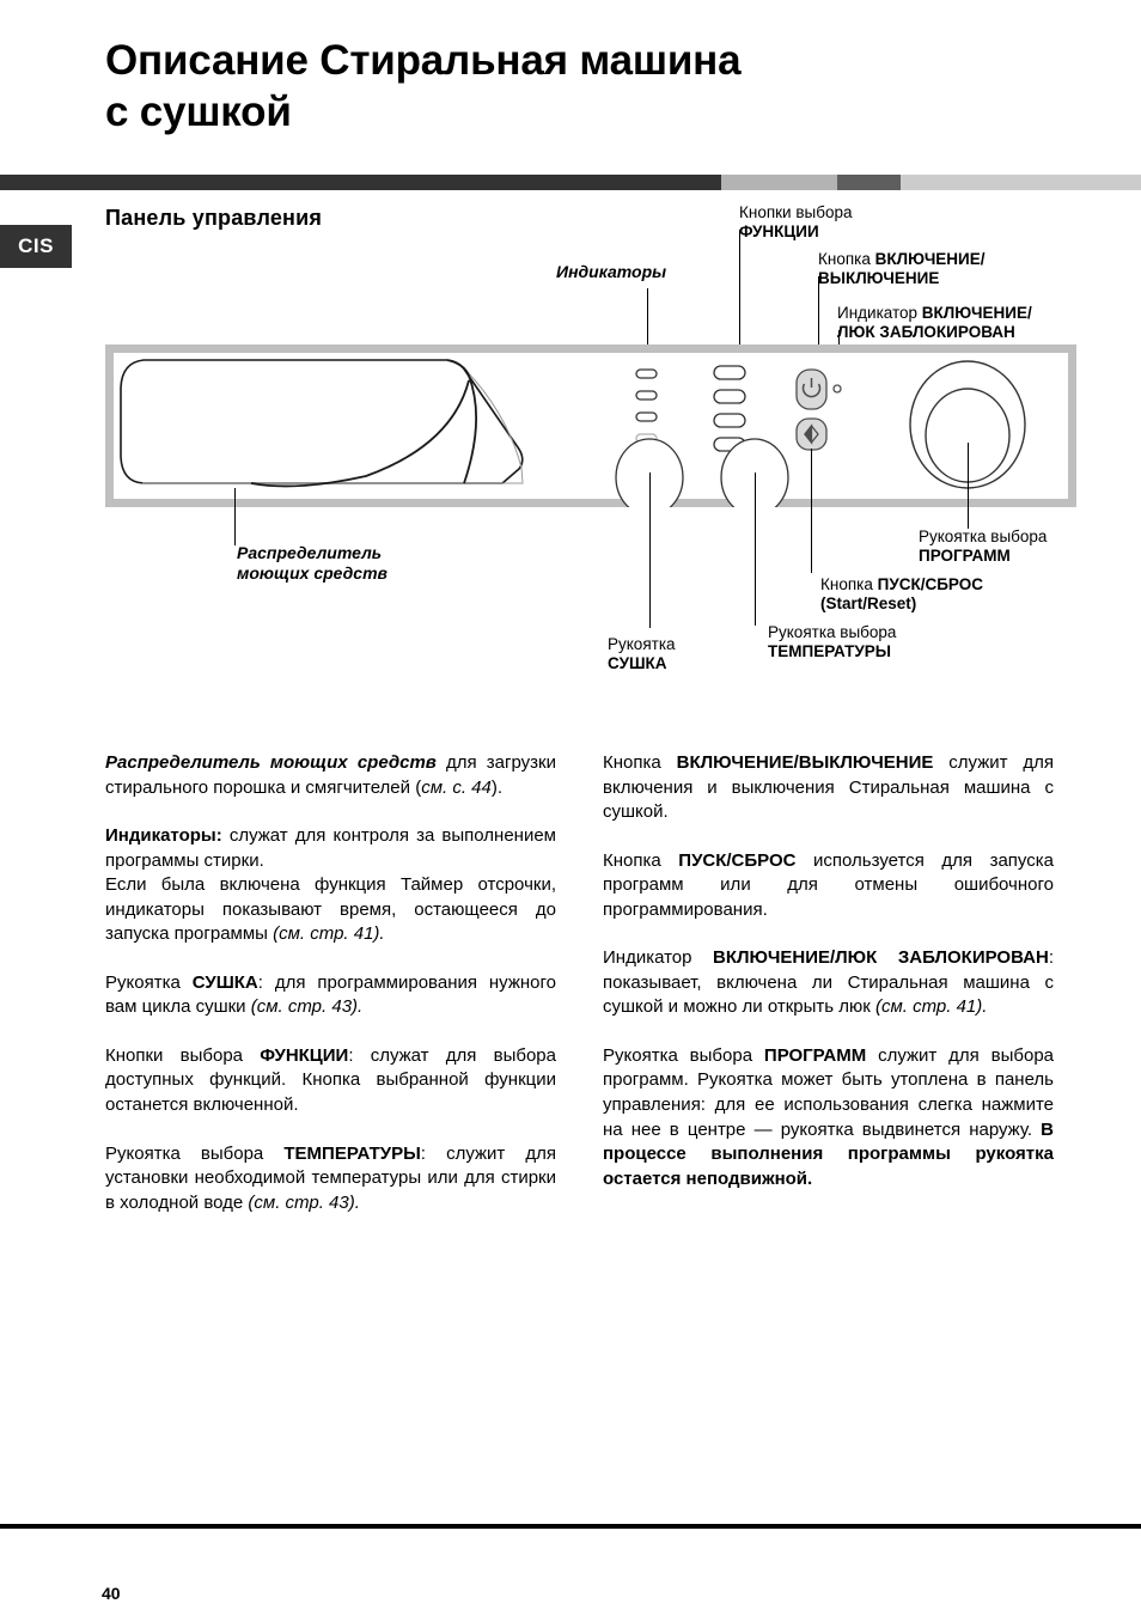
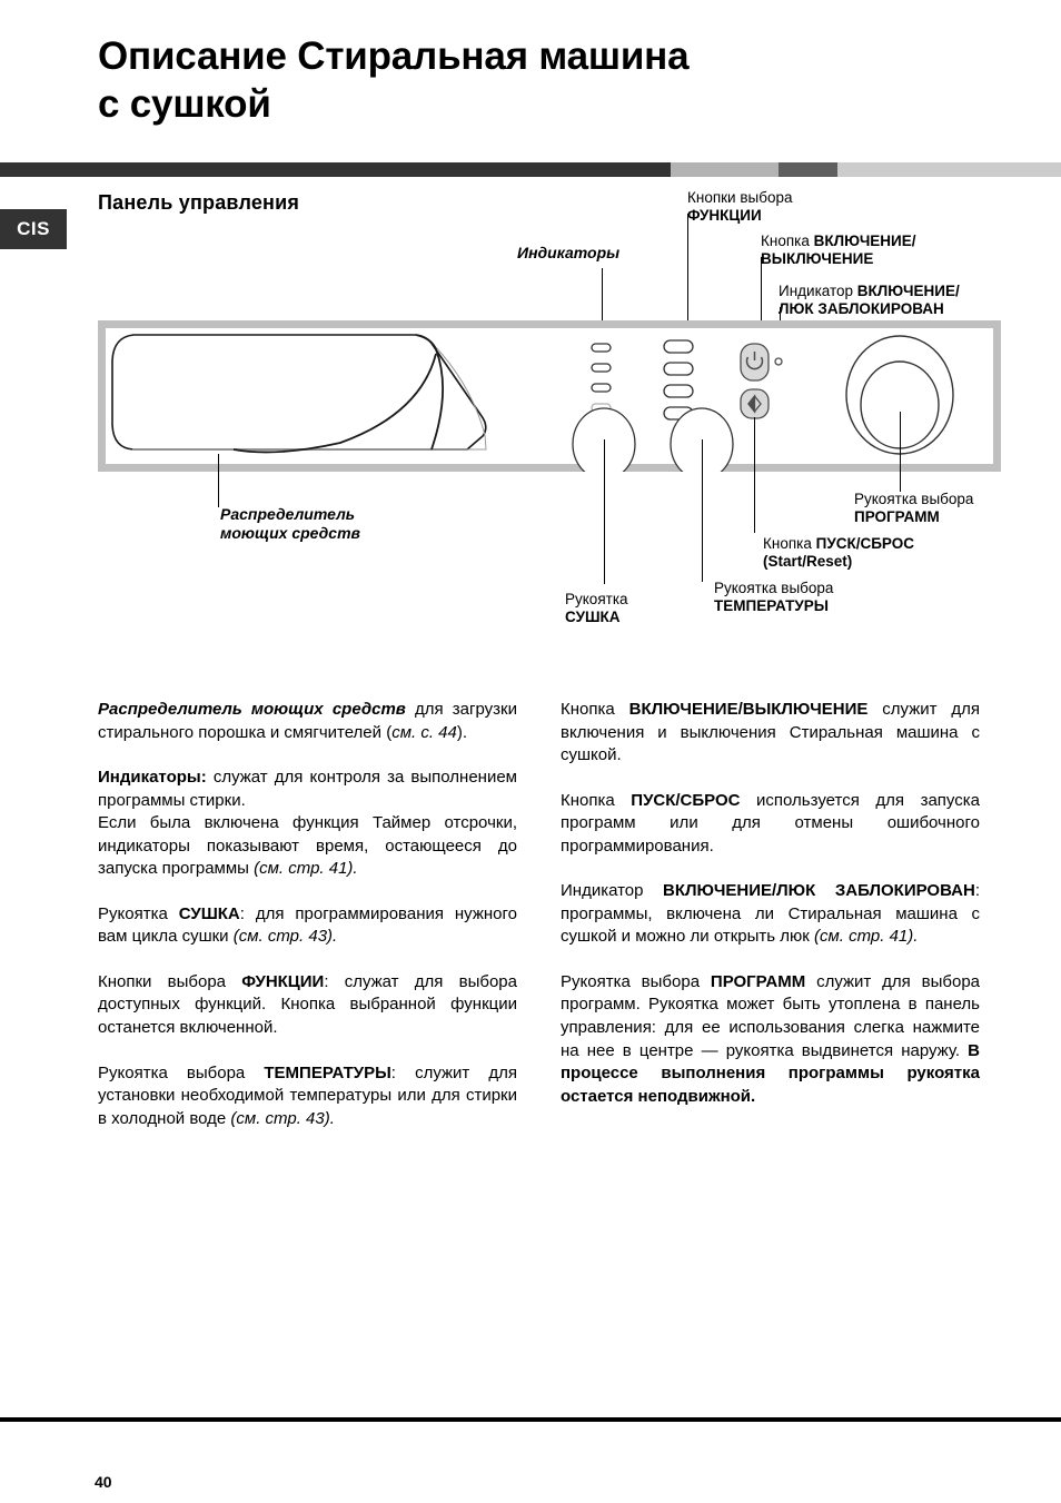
  Описание Стиральная машина
  с сушкой
  CIS
  Панель управления
  Кнопки выбора
  ФУНКЦИИ
  Индикаторы
  Кнопка ВКЛЮЧЕНИЕ/
  ВЫКЛЮЧЕНИЕ
  Индикатор ВКЛЮЧЕНИЕ/
  ЛЮК ЗАБЛОКИРОВАН
  Распределитель
  моющих средств
  Рукоятка
  СУШКА
  Рукоятка выбора
  ТЕМПЕРАТУРЫ
  Кнопка ПУСК/СБРОС
  (Start/Reset)
  Рукоятка выбора
  ПРОГРАММ
  Распределитель моющих средств для загрузки стирального порошка и смягчителей (см. с. 44).
  Индикаторы: служат для контроля за выполнением программы стирки.
  Если была включена функция Таймер отсрочки, индикаторы показывают время, остающееся до запуска программы (см. стр. 41).
  Рукоятка СУШКА: для программирования нужного вам цикла сушки (см. стр. 43).
  Кнопки выбора ФУНКЦИИ: служат для выбора доступных функций. Кнопка выбранной функции останется включенной.
  Рукоятка выбора ТЕМПЕРАТУРЫ: служит для установки необходимой температуры или для стирки в холодной воде (см. стр. 43).
  Кнопка ВКЛЮЧЕНИЕ/ВЫКЛЮЧЕНИЕ служит для включения и выключения Стиральная машина с сушкой.
  Кнопка ПУСК/СБРОС используется для запуска программ или для отмены ошибочного программирования.
- Индикатор ВКЛЮЧЕНИЕ/ЛЮК ЗАБЛОКИРОВАН: показывает, включена ли Стиральная машина с сушкой и можно ли открыть люк (см. стр. 41).
+ Индикатор ВКЛЮЧЕНИЕ/ЛЮК ЗАБЛОКИРОВАН: программы, включена ли Стиральная машина с сушкой и можно ли открыть люк (см. стр. 41).
  Рукоятка выбора ПРОГРАММ служит для выбора программ. Рукоятка может быть утоплена в панель управления: для ее использования слегка нажмите на нее в центре — рукоятка выдвинется наружу. В процессе выполнения программы рукоятка остается неподвижной.
  40
